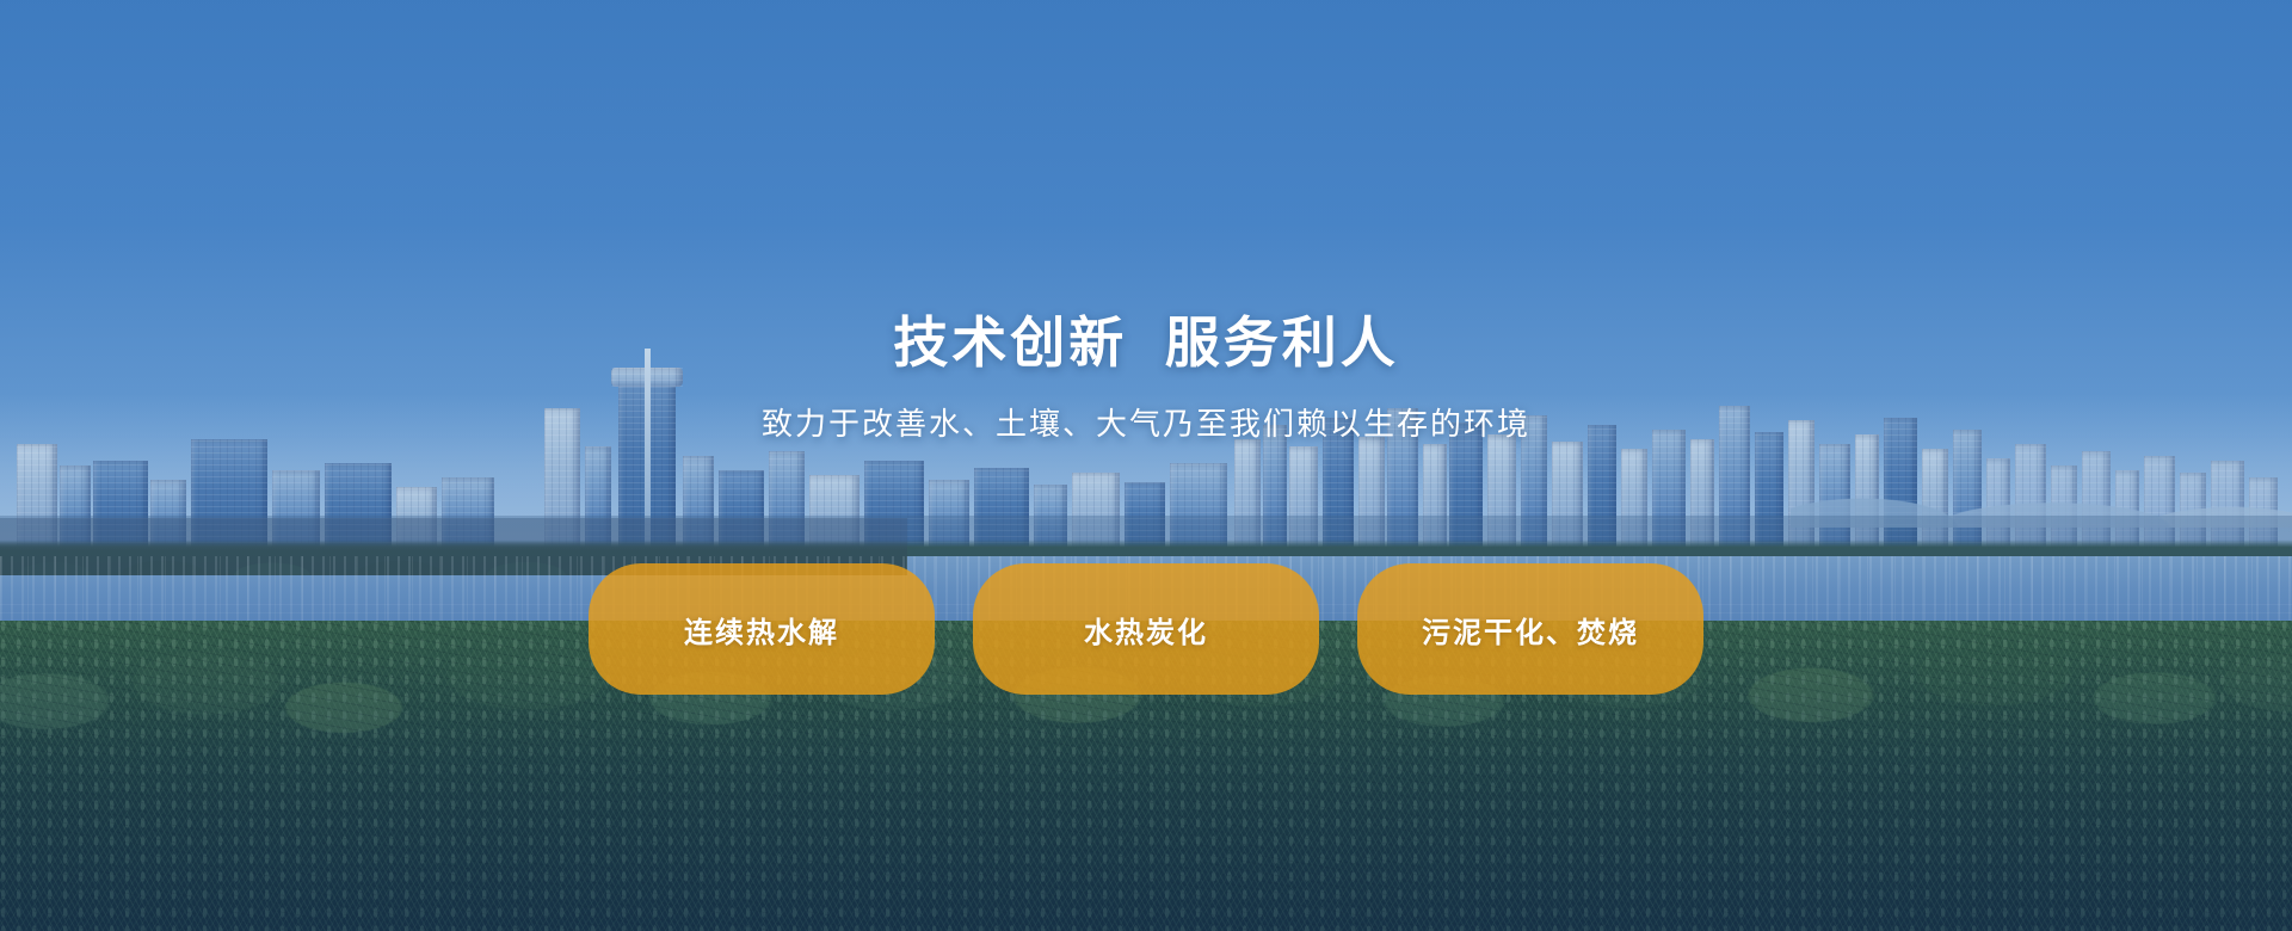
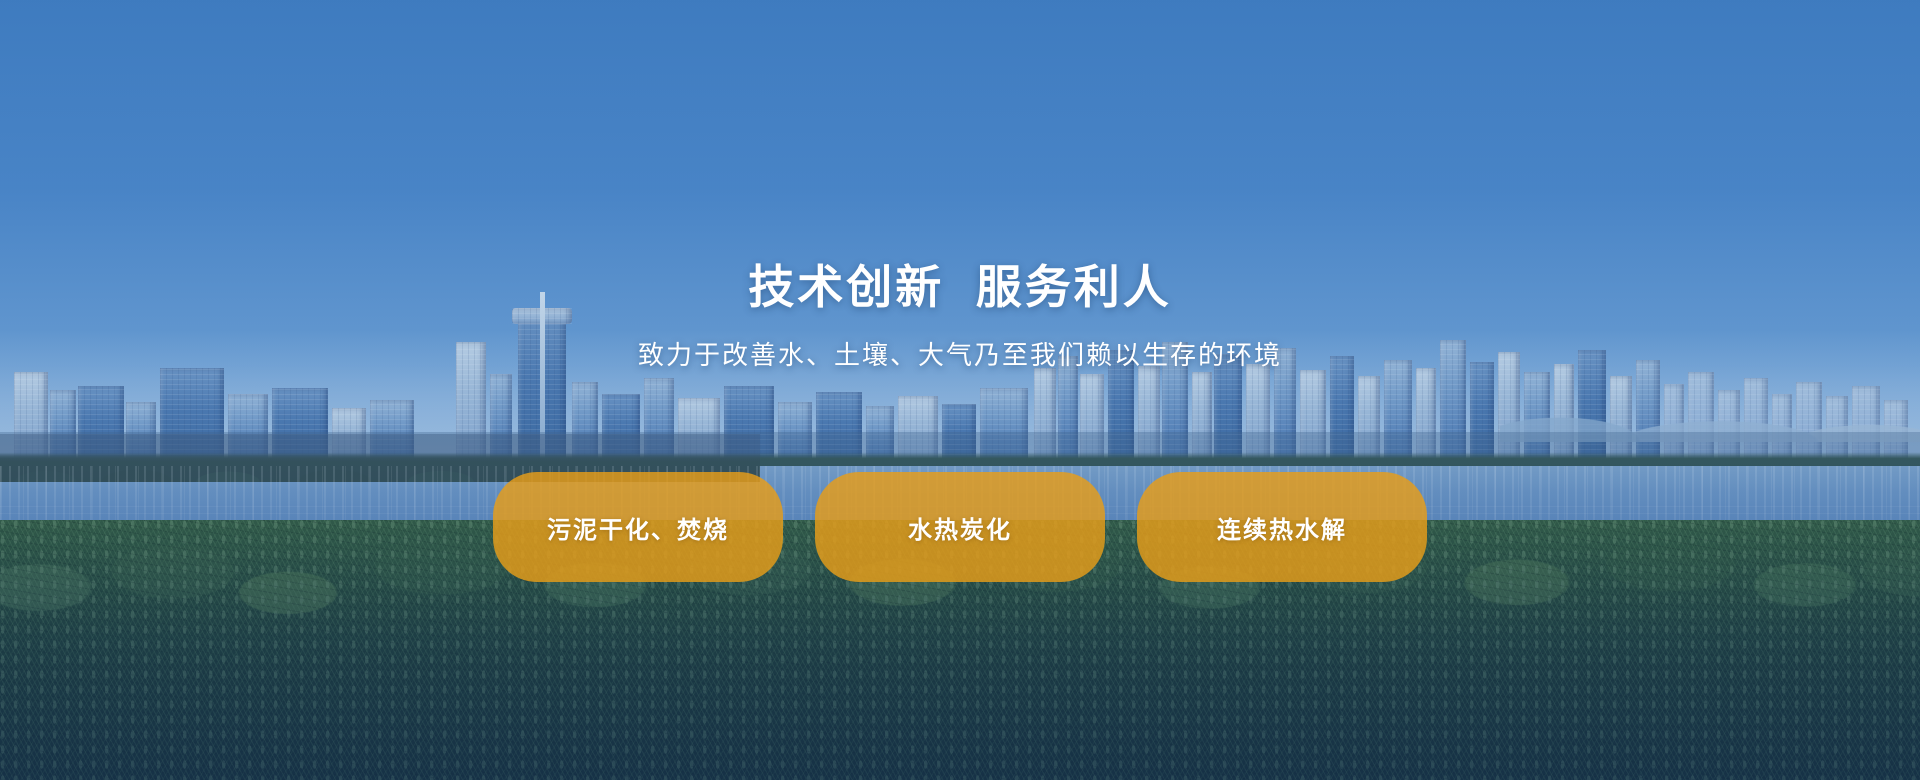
  技术创新 服务利人
  致力于改善水、土壤、大气乃至我们赖以生存的环境
- 连续热水解
+ 污泥干化、焚烧
  水热炭化
- 污泥干化、焚烧
+ 连续热水解
